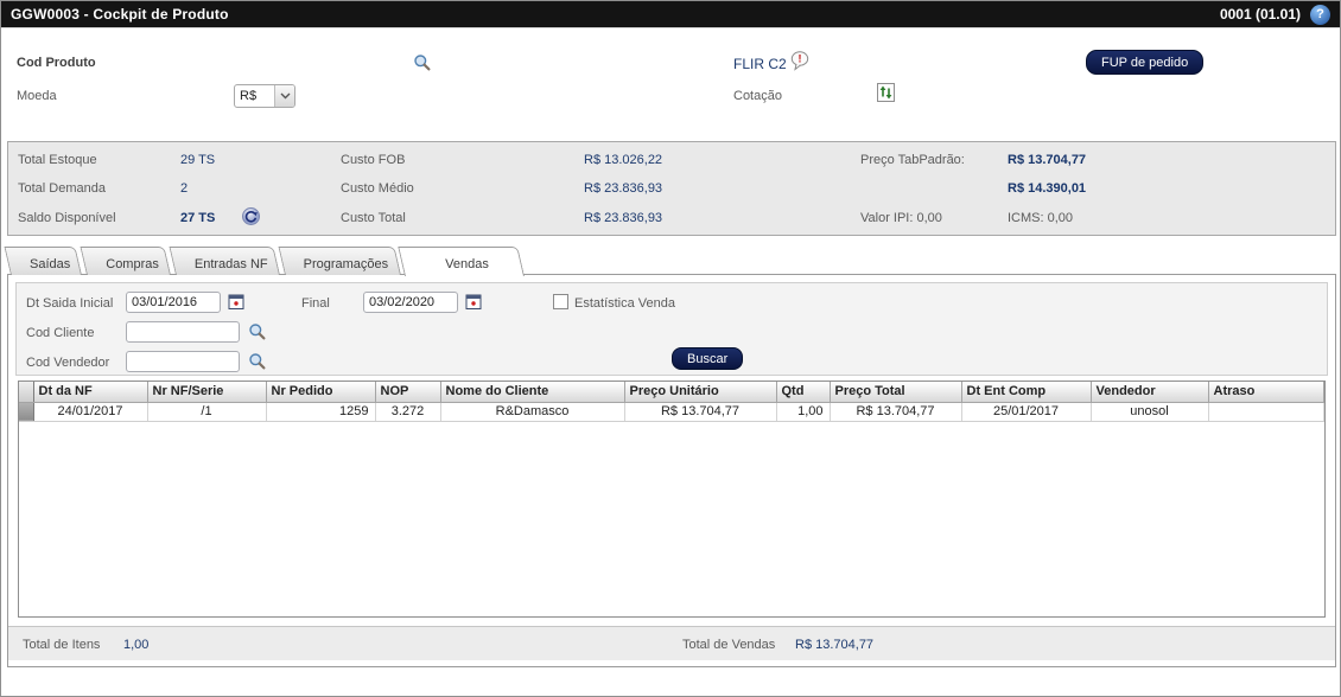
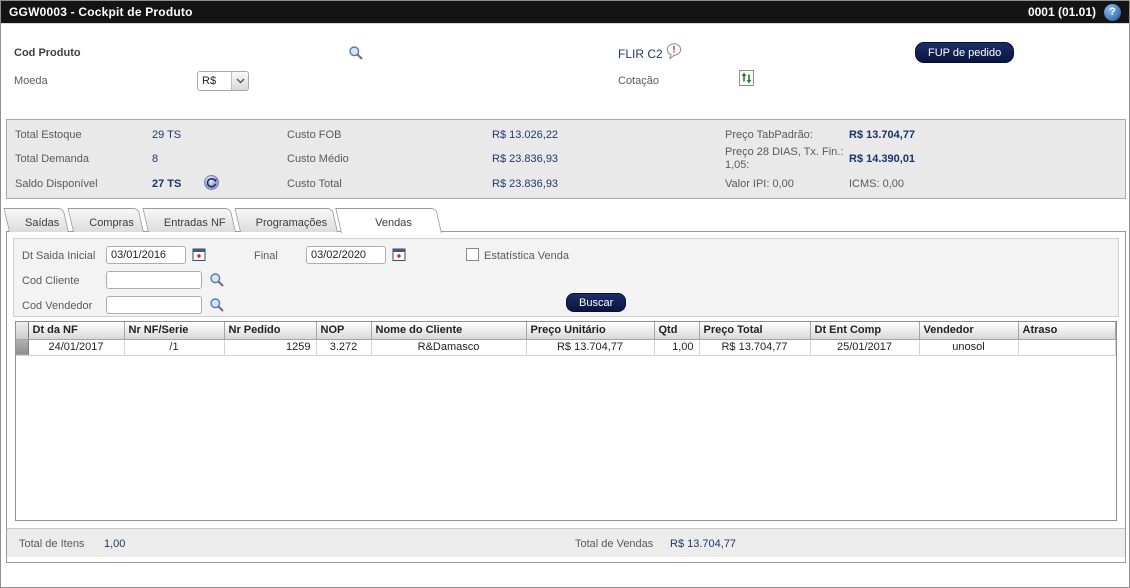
  GGW0003 - Cockpit de Produto
  0001 (01.01)
  ?
  Cod Produto
  FLIR C2
  !
  FUP de pedido
  Moeda
  R$
  Cotação
  Total Estoque
  29 TS
  Total Demanda
- 2
+ 8
  Saldo Disponível
  27 TS
  Custo FOB
  R$ 13.026,22
  Custo Médio
  R$ 23.836,93
  Custo Total
  R$ 23.836,93
  Preço TabPadrão:
  R$ 13.704,77
+ Preço 28 DIAS, Tx. Fin.: 1,05:
  R$ 14.390,01
  Valor IPI: 0,00
  ICMS: 0,00
  Saídas
  Compras
  Entradas NF
  Programações
  Vendas
  Dt Saida Inicial
  03/01/2016
  Final
  03/02/2020
  Estatística Venda
  Cod Cliente
  Cod Vendedor
  Buscar
  	Dt da NF	Nr NF/Serie	Nr Pedido	NOP	Nome do Cliente	Preço Unitário	Qtd	Preço Total	Dt Ent Comp	Vendedor	Atraso
  	24/01/2017	/1	1259	3.272	R&Damasco	R$ 13.704,77	1,00	R$ 13.704,77	25/01/2017	unosol
  Total de Itens
  1,00
  Total de Vendas
  R$ 13.704,77
